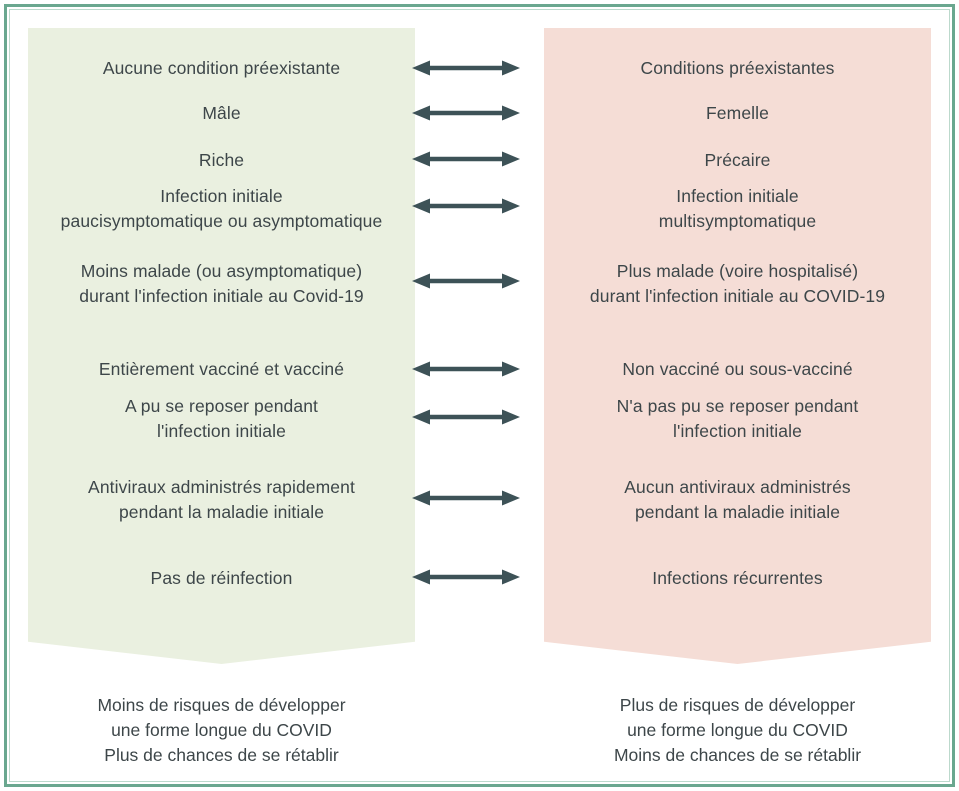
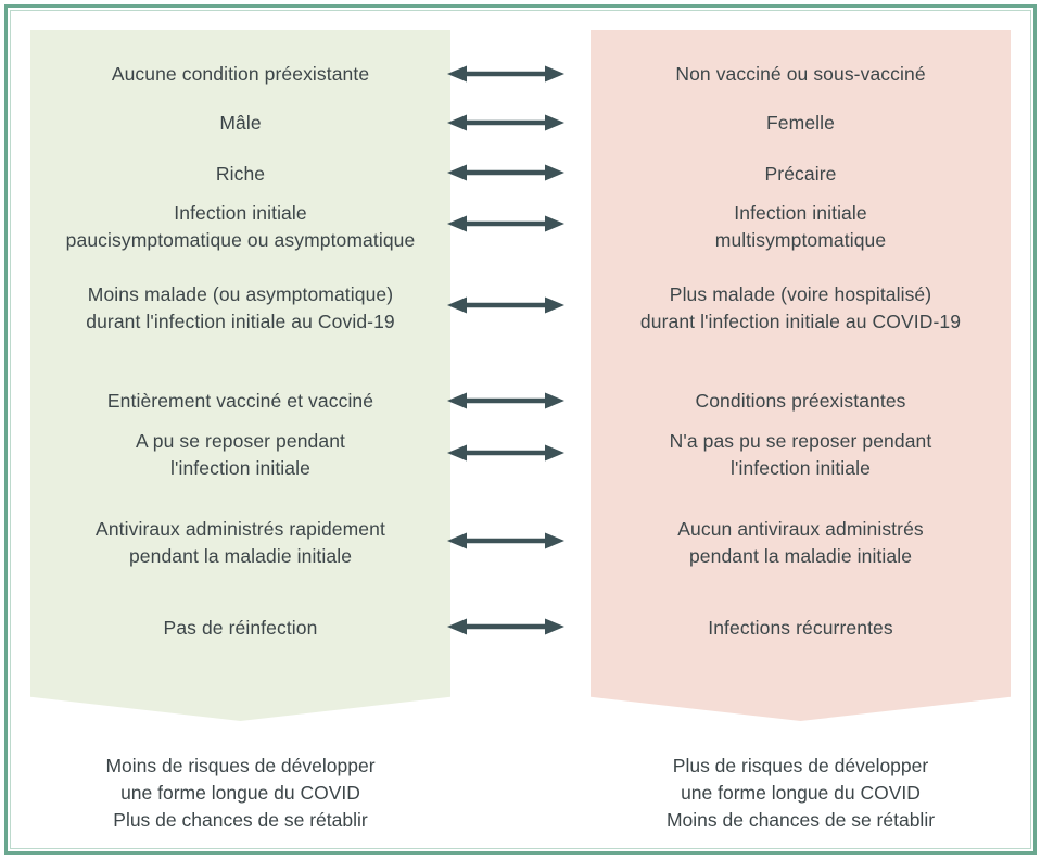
  Aucune condition préexistante
- Conditions préexistantes
+ Non vacciné ou sous-vacciné
  Mâle
  Femelle
  Riche
  Précaire
  Infection initiale
  paucisymptomatique ou asymptomatique
  Infection initiale
  multisymptomatique
  Moins malade (ou asymptomatique)
  durant l'infection initiale au Covid-19
  Plus malade (voire hospitalisé)
  durant l'infection initiale au COVID-19
  Entièrement vacciné et vacciné
- Non vacciné ou sous-vacciné
+ Conditions préexistantes
  A pu se reposer pendant
  l'infection initiale
  N'a pas pu se reposer pendant
  l'infection initiale
  Antiviraux administrés rapidement
  pendant la maladie initiale
  Aucun antiviraux administrés
  pendant la maladie initiale
  Pas de réinfection
  Infections récurrentes
  Moins de risques de développer
  une forme longue du COVID
  Plus de chances de se rétablir
  Plus de risques de développer
  une forme longue du COVID
  Moins de chances de se rétablir
